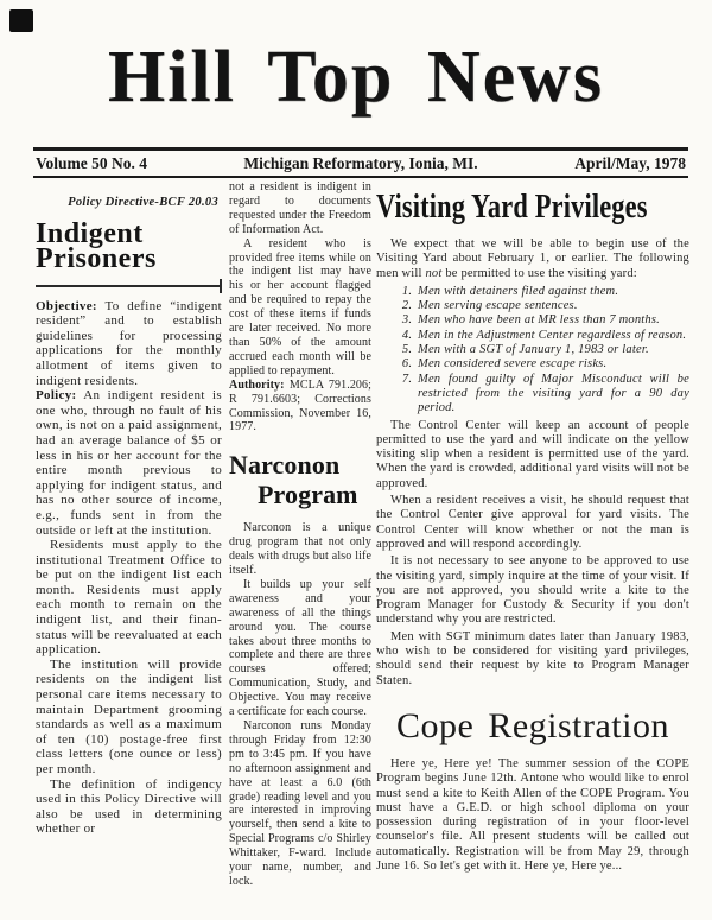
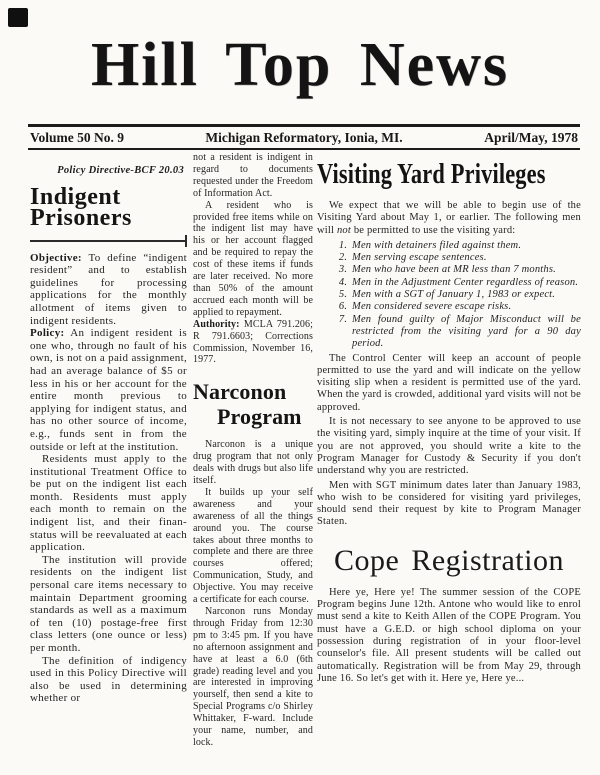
  Hill Top News
- Volume 50 No. 4
+ Volume 50 No. 9
  Michigan Reformatory, Ionia, MI.
  April/May, 1978
  Policy Directive-BCF 20.03
  Indigent Prisoners
  Objective: To define “indigent resident” and to establish guidelines for processing applications for the monthly allotment of items given to indigent residents.
  Policy: An indigent resident is one who, through no fault of his own, is not on a paid assignment, had an average balance of $5 or less in his or her account for the entire month previous to applying for indigent status, and has no other source of income, e.g., funds sent in from the outside or left at the institution.
  Residents must apply to the institutional Treatment Office to be put on the indigent list each month. Residents must apply each month to remain on the indigent list, and their finan- status will be reevaluated at each application.
  The institution will provide residents on the indigent list personal care items necessary to maintain Department grooming standards as well as a maximum of ten (10) postage-free first class letters (one ounce or less) per month.
  The definition of indigency used in this Policy Directive will also be used in determining whether or
  not a resident is indigent in regard to documents requested under the Freedom of Information Act.
  A resident who is provided free items while on the indigent list may have his or her account flagged and be required to repay the cost of these items if funds are later received. No more than 50% of the amount accrued each month will be applied to repayment.
  Authority: MCLA 791.206; R 791.6603; Corrections Commission, November 16, 1977.
  Narconon
  Program
  Narconon is a unique drug program that not only deals with drugs but also life itself.
  It builds up your self awareness and your awareness of all the things around you. The course takes about three months to complete and there are three courses offered; Communication, Study, and Objective. You may receive a certificate for each course.
  Narconon runs Monday through Friday from 12:30 pm to 3:45 pm. If you have no afternoon assignment and have at least a 6.0 (6th grade) reading level and you are interested in improving yourself, then send a kite to Special Programs c/o Shirley Whittaker, F-ward. Include your name, number, and lock.
  Visiting Yard Privileges
- We expect that we will be able to begin use of the Visiting Yard about February 1, or earlier. The following men will not be permitted to use the visiting yard:
+ We expect that we will be able to begin use of the Visiting Yard about May 1, or earlier. The following men will not be permitted to use the visiting yard:
  Men with detainers filed against them.
  Men serving escape sentences.
  Men who have been at MR less than 7 months.
  Men in the Adjustment Center regardless of reason.
- Men with a SGT of January 1, 1983 or later.
+ Men with a SGT of January 1, 1983 or expect.
  Men considered severe escape risks.
  Men found guilty of Major Misconduct will be restricted from the visiting yard for a 90 day period.
  The Control Center will keep an account of people permitted to use the yard and will indicate on the yellow visiting slip when a resident is permitted use of the yard. When the yard is crowded, additional yard visits will not be approved.
- When a resident receives a visit, he should request that the Control Center give approval for yard visits. The Control Center will know whether or not the man is approved and will respond accordingly.
  It is not necessary to see anyone to be approved to use the visiting yard, simply inquire at the time of your visit. If you are not approved, you should write a kite to the Program Manager for Custody & Security if you don't understand why you are restricted.
  Men with SGT minimum dates later than January 1983, who wish to be considered for visiting yard privileges, should send their request by kite to Program Manager Staten.
  Cope Registration
  Here ye, Here ye! The summer session of the COPE Program begins June 12th. Antone who would like to enrol must send a kite to Keith Allen of the COPE Program. You must have a G.E.D. or high school diploma on your possession during registration of in your floor-level counselor's file. All present students will be called out automatically. Registration will be from May 29, through June 16. So let's get with it. Here ye, Here ye...
